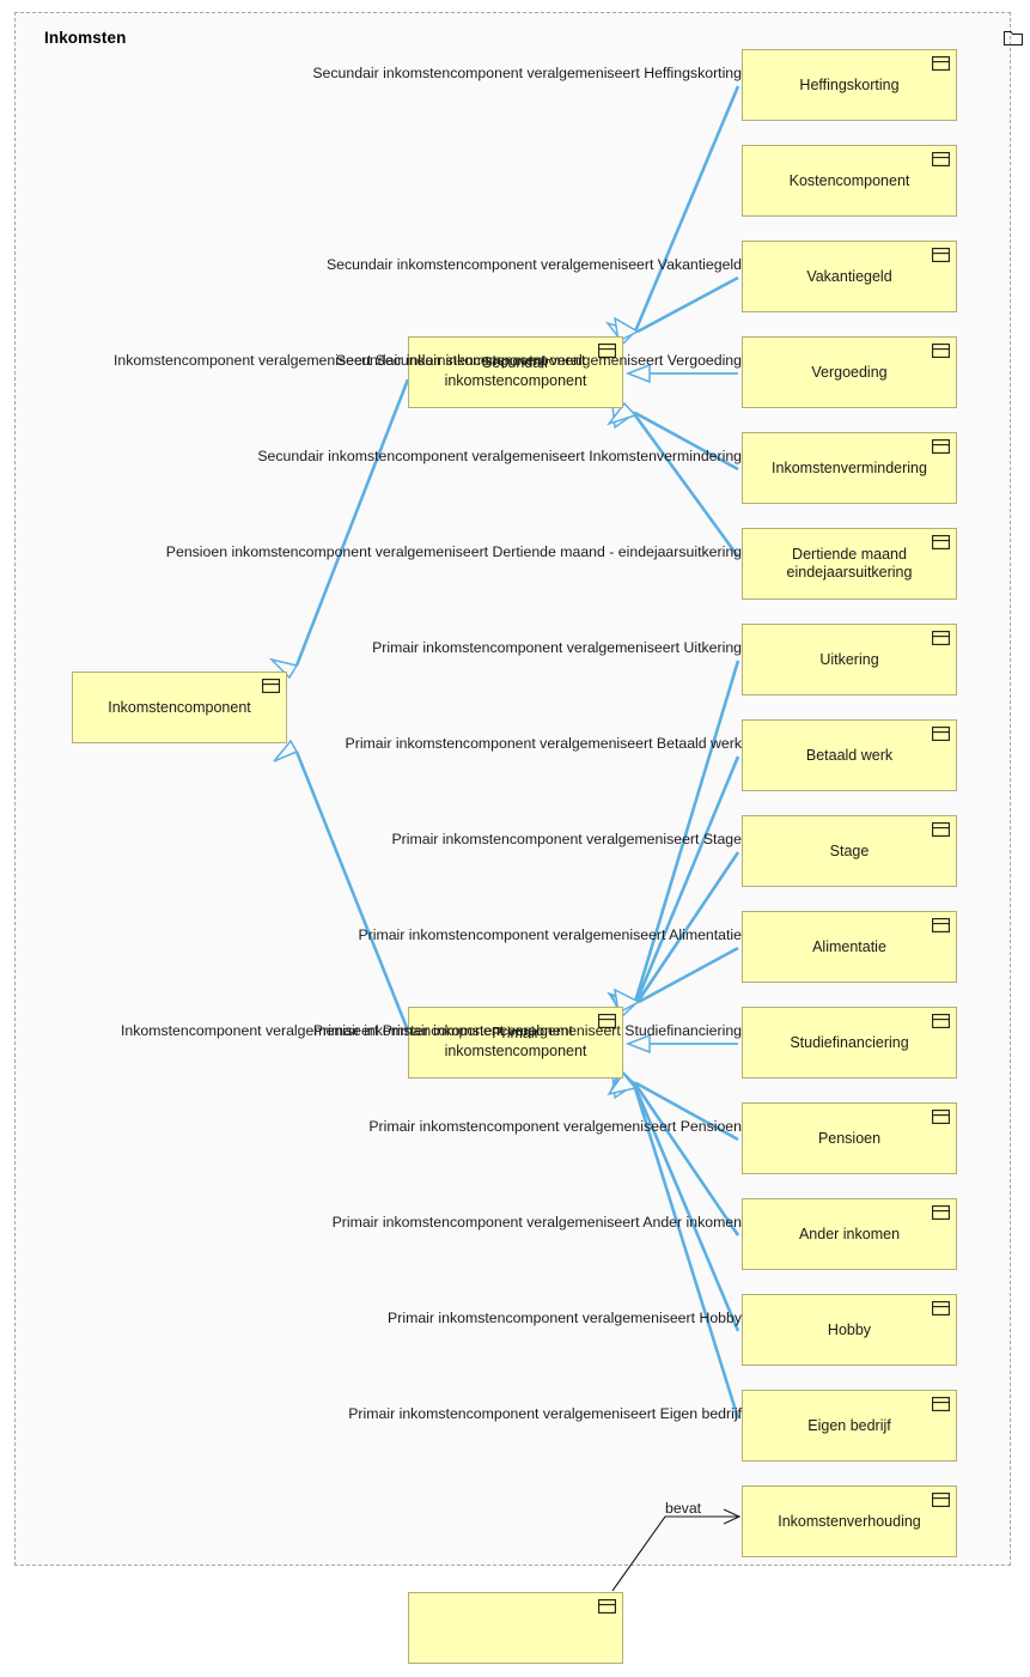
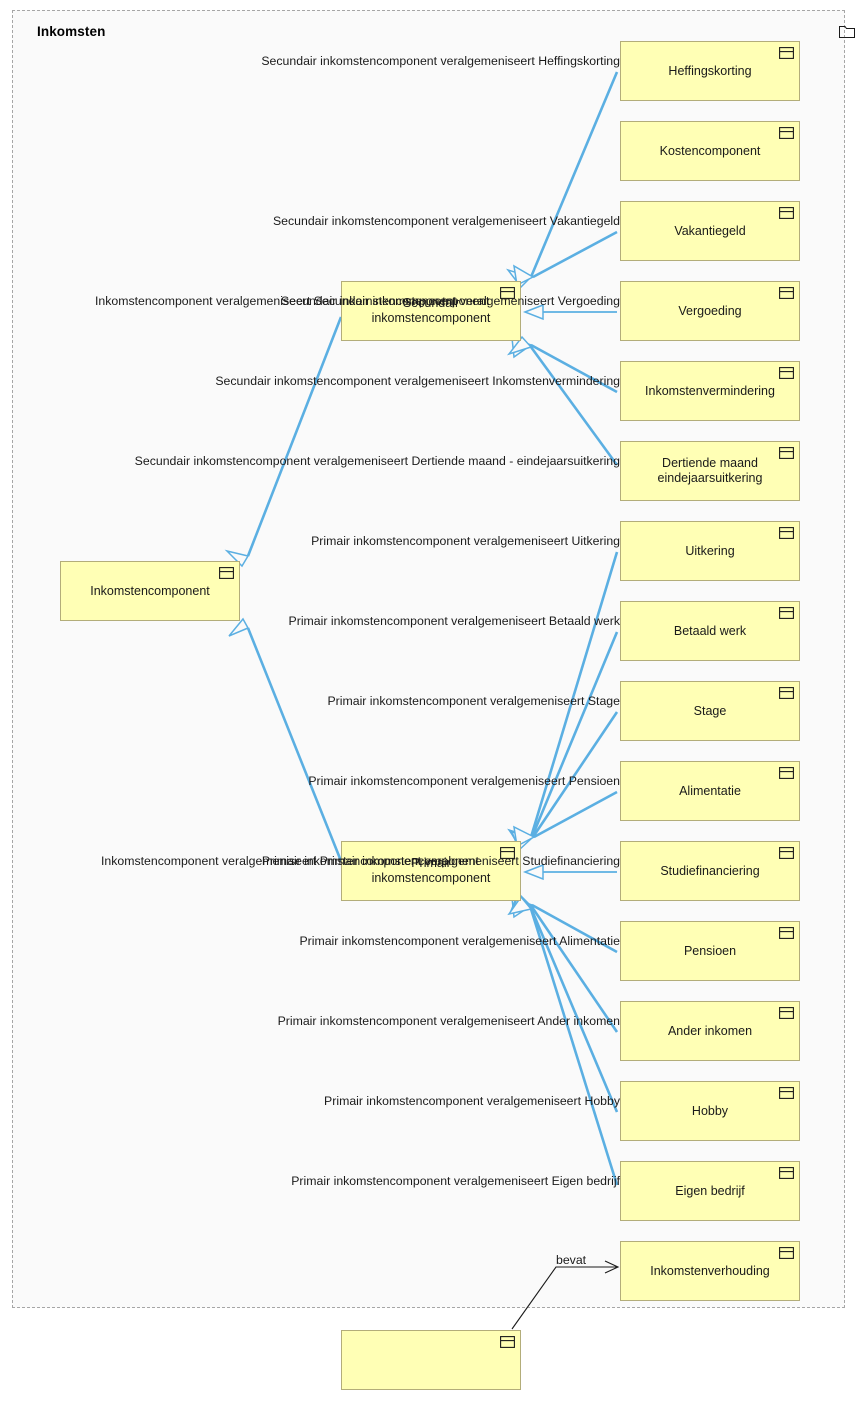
  Inkomsten
  Heffingskorting
  Kostencomponent
  Vakantiegeld
  Vergoeding
  Inkomstenvermindering
  Dertiende maand
  eindejaarsuitkering
  Uitkering
  Betaald werk
  Stage
  Alimentatie
  Studiefinanciering
  Pensioen
  Ander inkomen
  Hobby
  Eigen bedrijf
  Inkomstenverhouding
  Secundair inkomstencomponent
  Primair inkomstencomponent
  Inkomstencomponent
  Secundair inkomstencomponent veralgemeniseert Heffingskorting
  Secundair inkomstencomponent veralgemeniseert Vakantiegeld
  Secundair inkomstencomponent veralgemeniseert Vergoeding
  Secundair inkomstencomponent veralgemeniseert Inkomstenvermindering
- Pensioen inkomstencomponent veralgemeniseert Dertiende maand - eindejaarsuitkering
+ Secundair inkomstencomponent veralgemeniseert Dertiende maand - eindejaarsuitkering
  Primair inkomstencomponent veralgemeniseert Uitkering
  Primair inkomstencomponent veralgemeniseert Betaald werk
  Primair inkomstencomponent veralgemeniseert Stage
- Primair inkomstencomponent veralgemeniseert Alimentatie
+ Primair inkomstencomponent veralgemeniseert Pensioen
  Primair inkomstencomponent veralgemeniseert Studiefinanciering
- Primair inkomstencomponent veralgemeniseert Pensioen
+ Primair inkomstencomponent veralgemeniseert Alimentatie
  Primair inkomstencomponent veralgemeniseert Ander inkomen
  Primair inkomstencomponent veralgemeniseert Hobby
  Primair inkomstencomponent veralgemeniseert Eigen bedrijf
  Inkomstencomponent veralgemeniseert Secundair inkomstencomponent
  Inkomstencomponent veralgemeniseert Primair inkomstencomponent
  bevat
